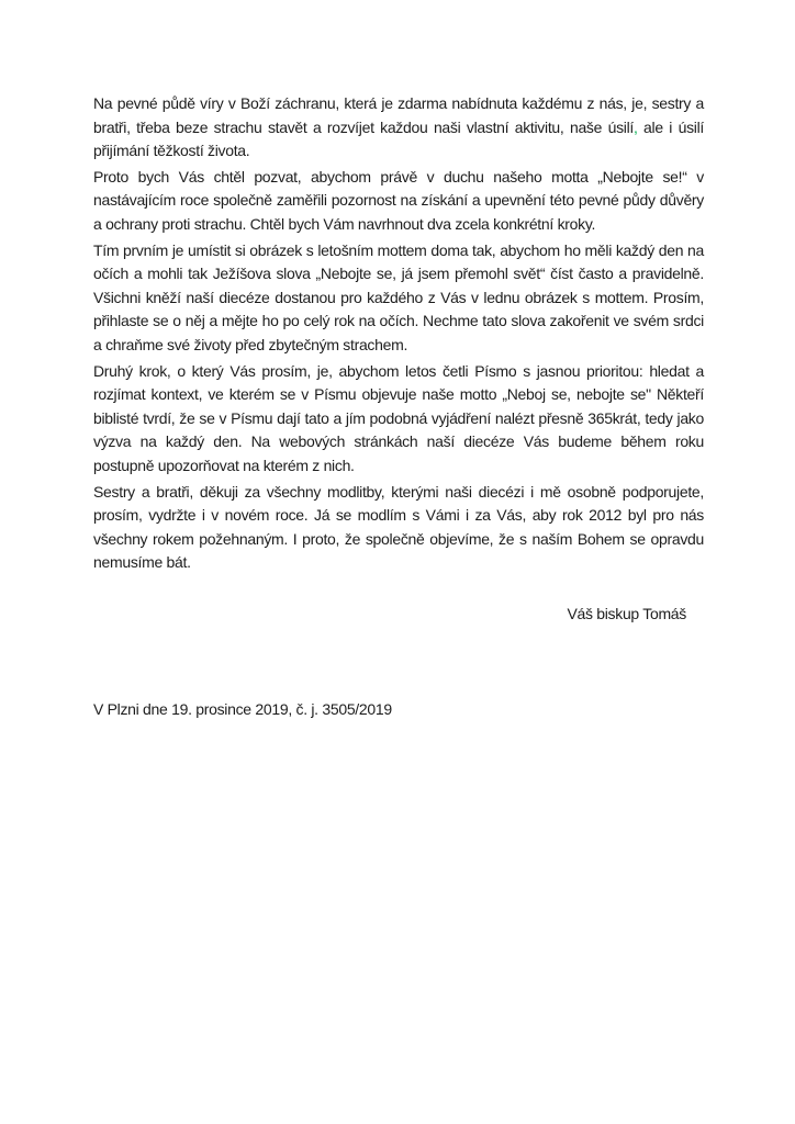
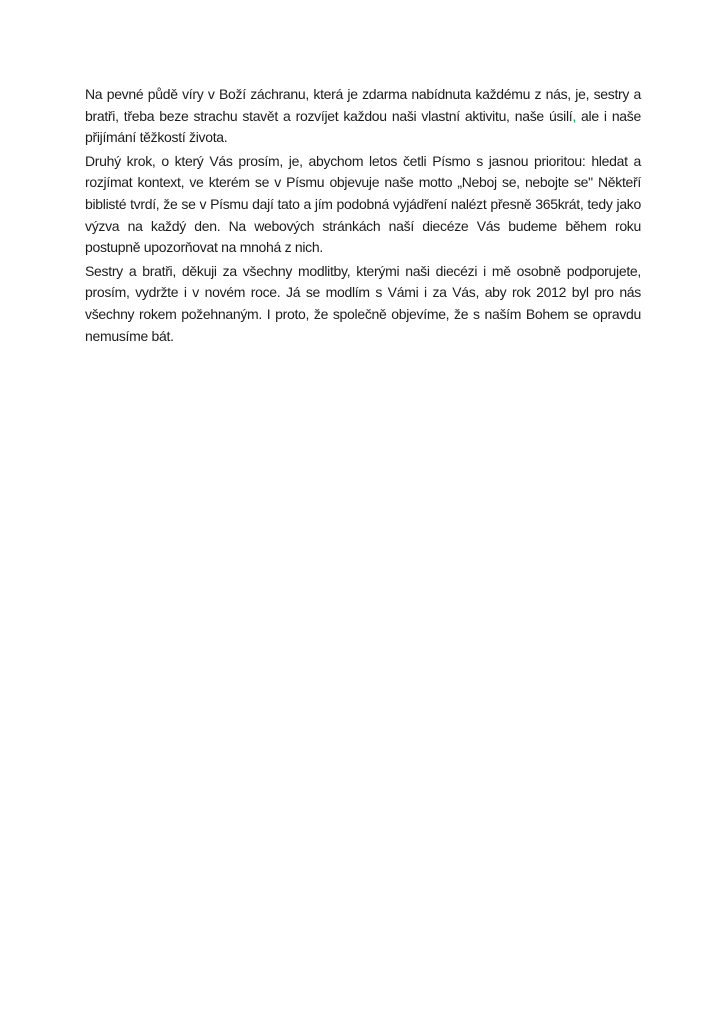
- Na pevné půdě víry v Boží záchranu, která je zdarma nabídnuta každému z nás, je, sestry a bratři, třeba beze strachu stavět a rozvíjet každou naši vlastní aktivitu, naše úsilí, ale i úsilí přijímání těžkostí života.
+ Na pevné půdě víry v Boží záchranu, která je zdarma nabídnuta každému z nás, je, sestry a bratři, třeba beze strachu stavět a rozvíjet každou naši vlastní aktivitu, naše úsilí, ale i naše přijímání těžkostí života.
- Proto bych Vás chtěl pozvat, abychom právě v duchu našeho motta „Nebojte se!“ v nastávajícím roce společně zaměřili pozornost na získání a upevnění této pevné půdy důvěry a ochrany proti strachu. Chtěl bych Vám navrhnout dva zcela konkrétní kroky.
- Tím prvním je umístit si obrázek s letošním mottem doma tak, abychom ho měli každý den na očích a mohli tak Ježíšova slova „Nebojte se, já jsem přemohl svět“ číst často a pravidelně. Všichni kněží naší diecéze dostanou pro každého z Vás v lednu obrázek s mottem. Prosím, přihlaste se o něj a mějte ho po celý rok na očích. Nechme tato slova zakořenit ve svém srdci a chraňme své životy před zbytečným strachem.
- Druhý krok, o který Vás prosím, je, abychom letos četli Písmo s jasnou prioritou: hledat a rozjímat kontext, ve kterém se v Písmu objevuje naše motto „Neboj se, nebojte se" Někteří biblisté tvrdí, že se v Písmu dají tato a jím podobná vyjádření nalézt přesně 365krát, tedy jako výzva na každý den. Na webových stránkách naší diecéze Vás budeme během roku postupně upozorňovat na kterém z nich.
+ Druhý krok, o který Vás prosím, je, abychom letos četli Písmo s jasnou prioritou: hledat a rozjímat kontext, ve kterém se v Písmu objevuje naše motto „Neboj se, nebojte se" Někteří biblisté tvrdí, že se v Písmu dají tato a jím podobná vyjádření nalézt přesně 365krát, tedy jako výzva na každý den. Na webových stránkách naší diecéze Vás budeme během roku postupně upozorňovat na mnohá z nich.
  Sestry a bratři, děkuji za všechny modlitby, kterými naši diecézi i mě osobně podporujete, prosím, vydržte i v novém roce. Já se modlím s Vámi i za Vás, aby rok 2012 byl pro nás všechny rokem požehnaným. I proto, že společně objevíme, že s naším Bohem se opravdu nemusíme bát.
- Váš biskup Tomáš
- V Plzni dne 19. prosince 2019, č. j. 3505/2019
